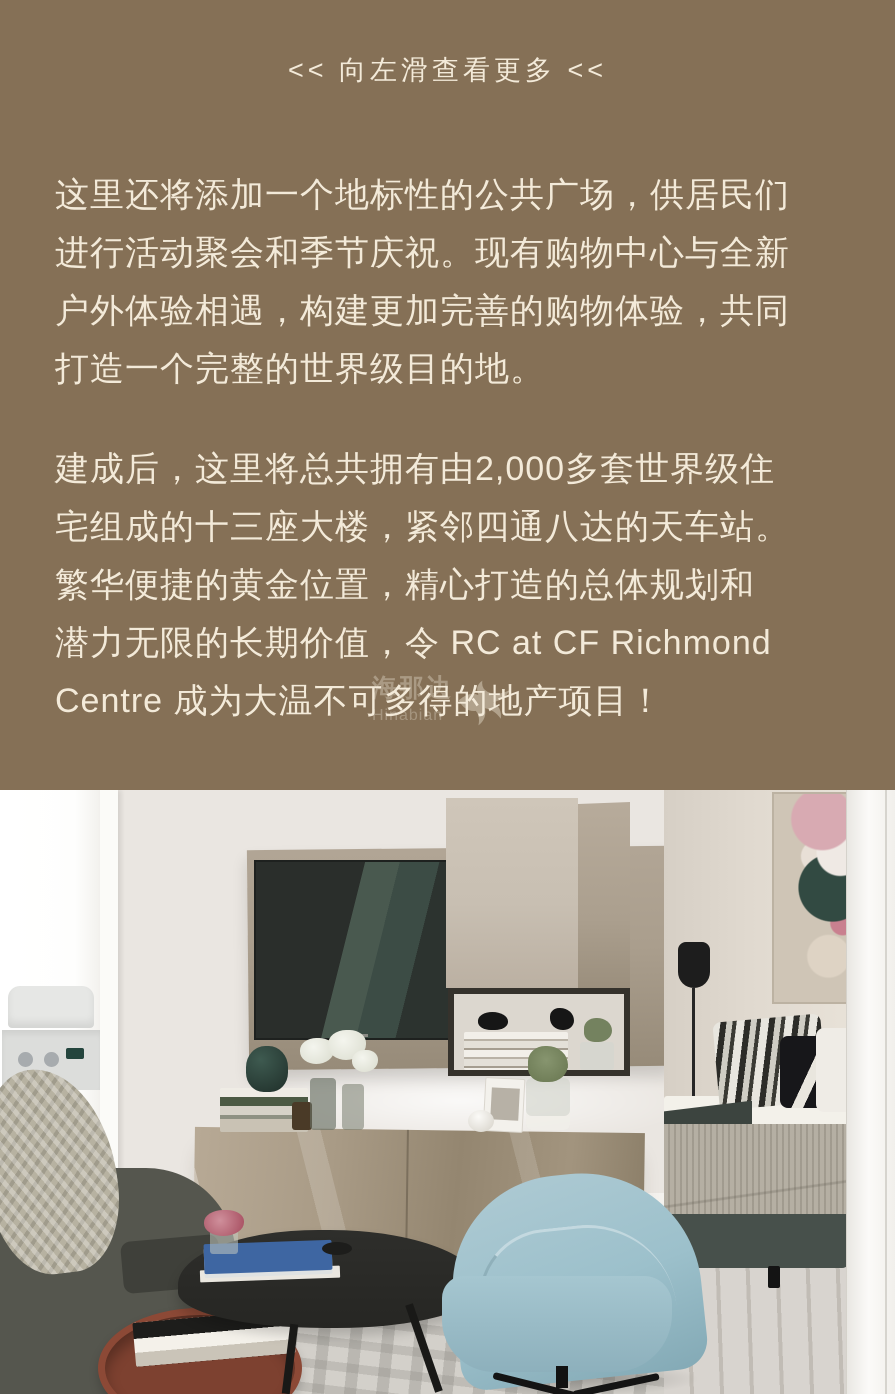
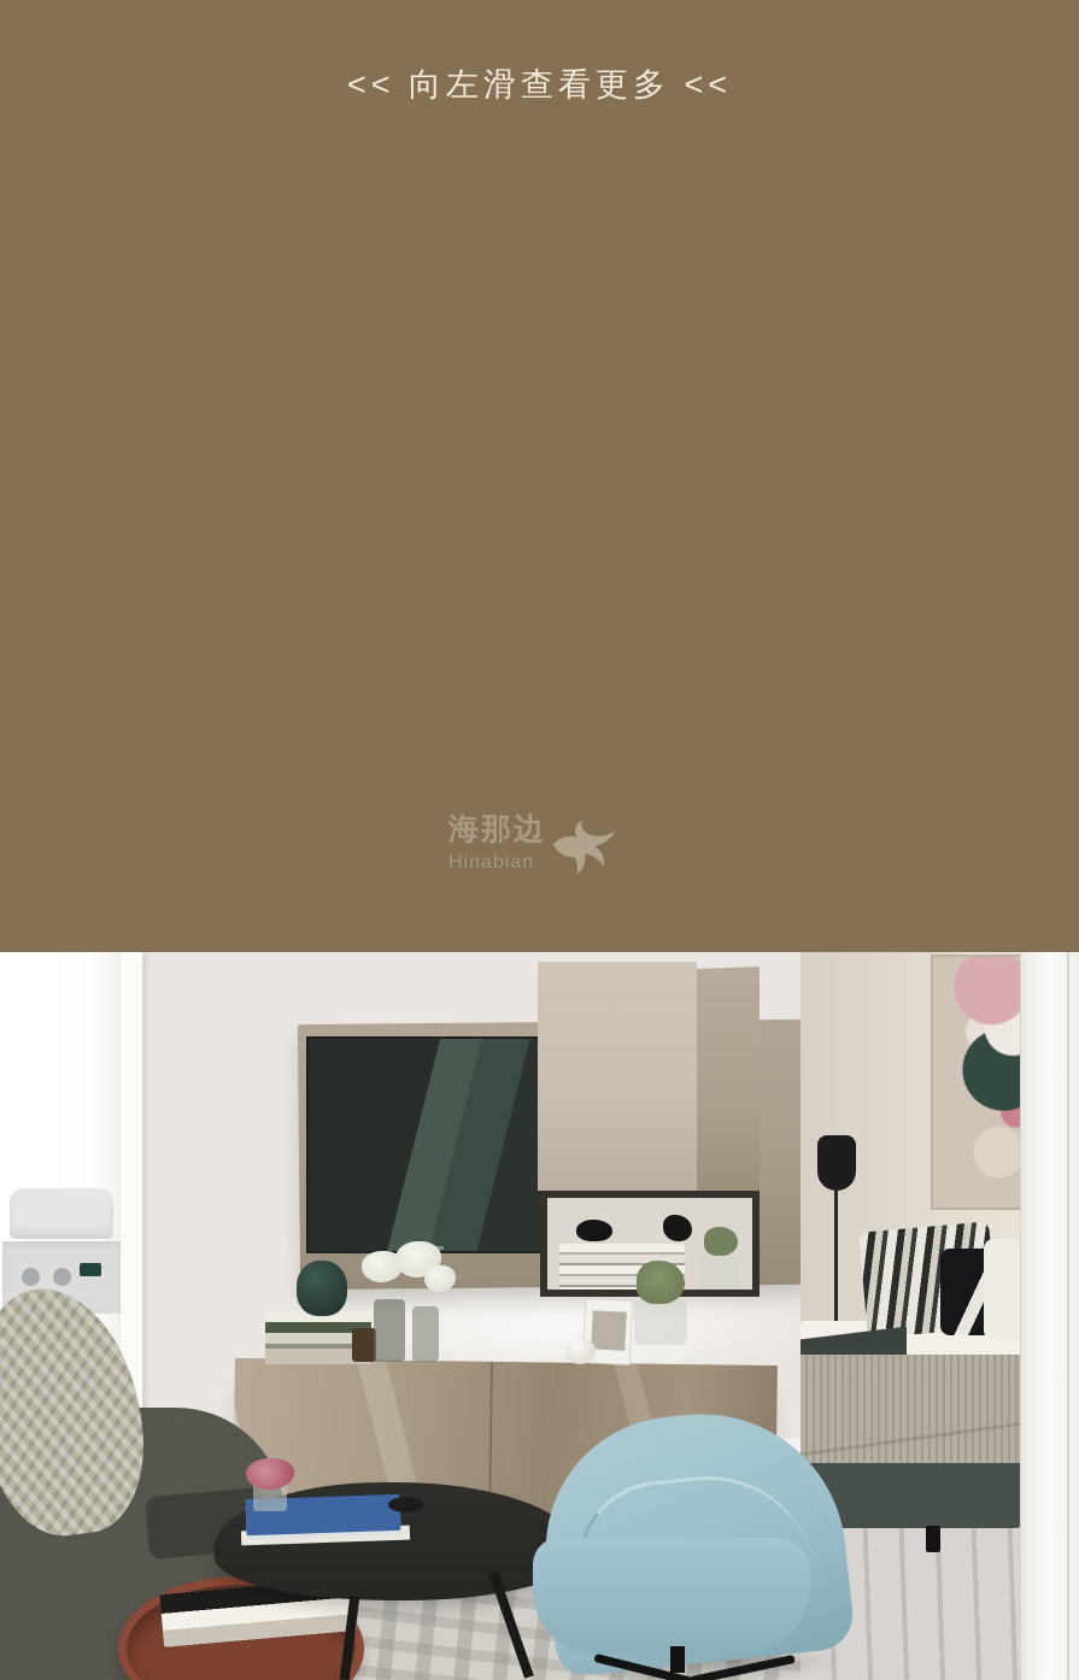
  海那边
  Hinabian
  << 向左滑查看更多 <<
- 这里还将添加一个地标性的公共广场，供居民们
- 进行活动聚会和季节庆祝。现有购物中心与全新
- 户外体验相遇，构建更加完善的购物体验，共同
- 打造一个完整的世界级目的地。
- 建成后，这里将总共拥有由2,000多套世界级住
- 宅组成的十三座大楼，紧邻四通八达的天车站。
- 繁华便捷的黄金位置，精心打造的总体规划和
- 潜力无限的长期价值，令 RC at CF Richmond
- Centre 成为大温不可多得的地产项目！
